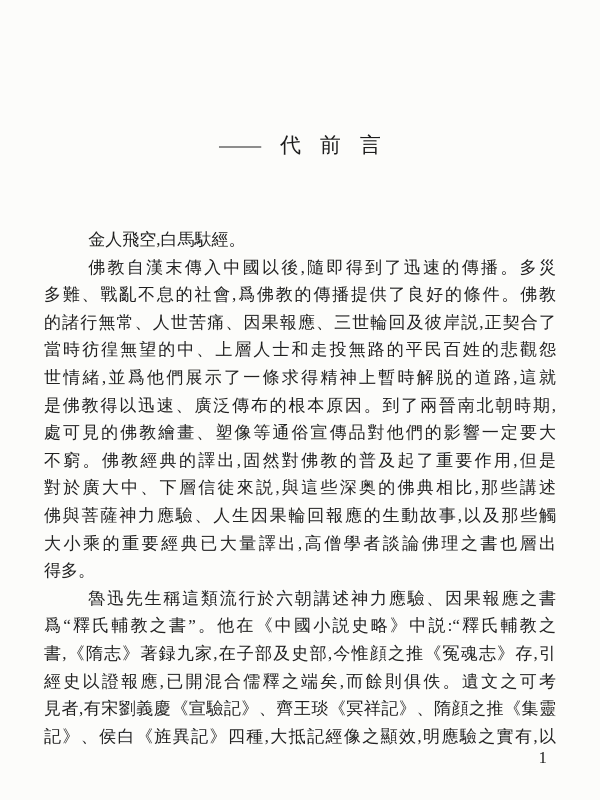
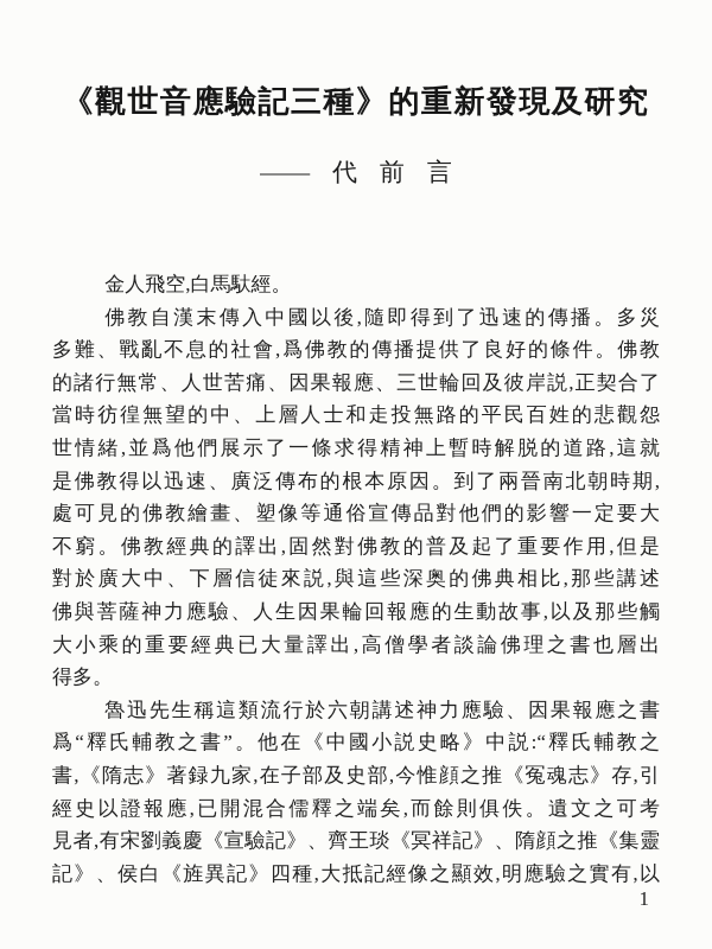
+ 《觀世音應驗記三種》的重新發現及研究
  —— 代前言
  金人飛空,白馬馱經。
  佛教自漢末傳入中國以後,隨即得到了迅速的傳播。多災
  多難、戰亂不息的社會,爲佛教的傳播提供了良好的條件。佛教
  的諸行無常、人世苦痛、因果報應、三世輪回及彼岸説,正契合了
  當時彷徨無望的中、上層人士和走投無路的平民百姓的悲觀怨
  世情緒,並爲他們展示了一條求得精神上暫時解脱的道路,這就
  是佛教得以迅速、廣泛傳布的根本原因。到了兩晉南北朝時期,
  處可見的佛教繪畫、塑像等通俗宣傳品對他們的影響一定要大
  不窮。佛教經典的譯出,固然對佛教的普及起了重要作用,但是
  對於廣大中、下層信徒來説,與這些深奥的佛典相比,那些講述
  佛與菩薩神力應驗、人生因果輪回報應的生動故事,以及那些觸
  大小乘的重要經典已大量譯出,高僧學者談論佛理之書也層出
  得多。
  魯迅先生稱這類流行於六朝講述神力應驗、因果報應之書
  爲“釋氏輔教之書”。他在《中國小説史略》中説:“釋氏輔教之
  書,《隋志》著録九家,在子部及史部,今惟顔之推《冤魂志》存,引
  經史以證報應,已開混合儒釋之端矣,而餘則俱佚。遺文之可考
  見者,有宋劉義慶《宣驗記》、齊王琰《冥祥記》、隋顔之推《集靈
  記》、侯白《旌異記》四種,大抵記經像之顯效,明應驗之實有,以
  1
